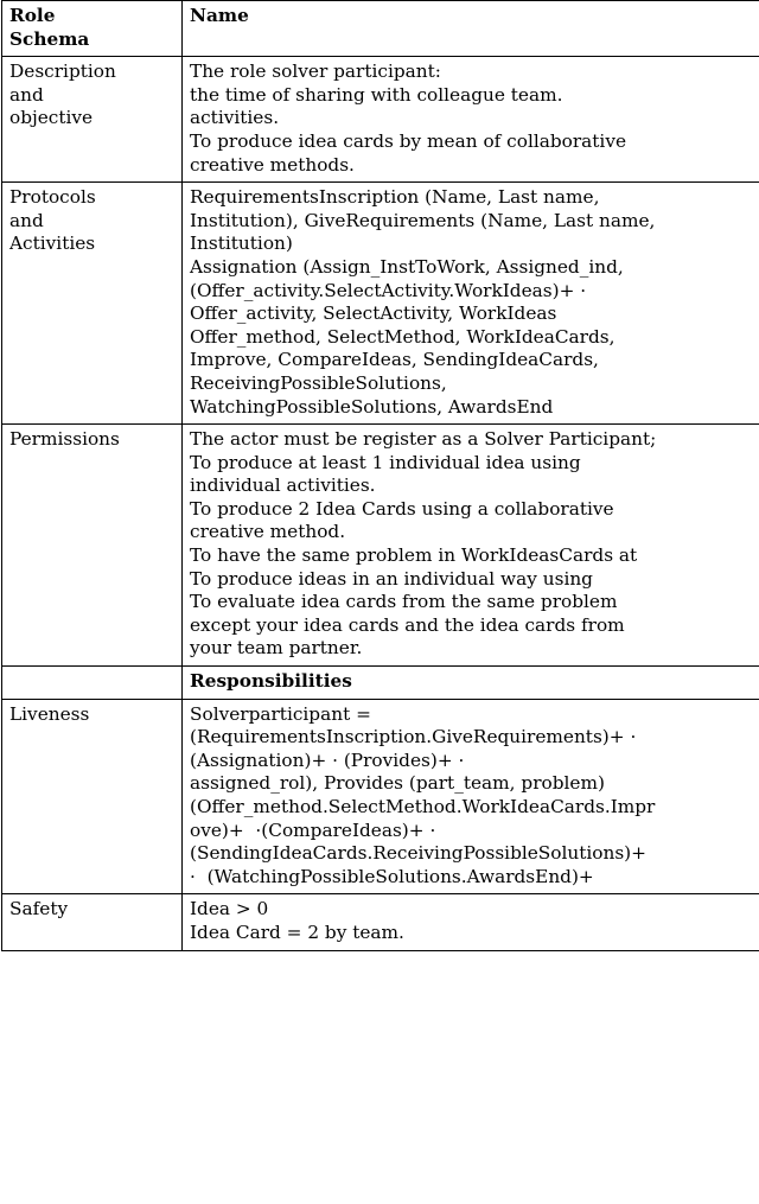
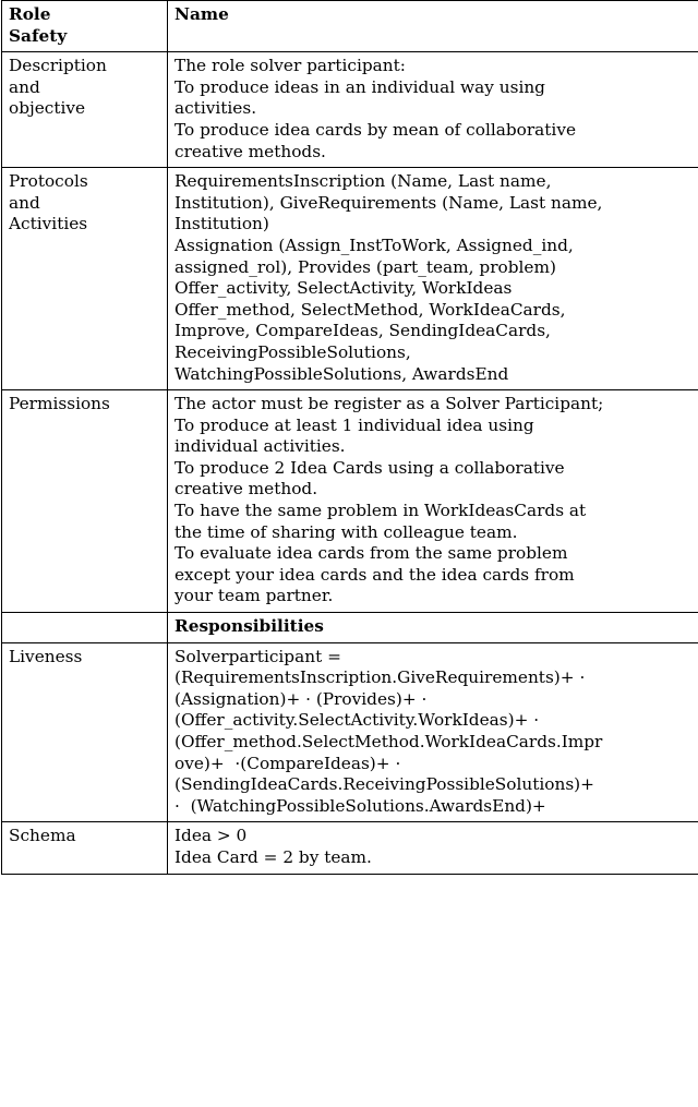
- RoleSchema	Name
+ RoleSafety	Name
- Descriptionandobjective	The role solver participant:the time of sharing with colleague team.activities.To produce idea cards by mean of collaborativecreative methods.
+ Descriptionandobjective	The role solver participant:To produce ideas in an individual way usingactivities.To produce idea cards by mean of collaborativecreative methods.
- ProtocolsandActivities	RequirementsInscription (Name, Last name,Institution), GiveRequirements (Name, Last name,Institution)Assignation (Assign_InstToWork, Assigned_ind,(Offer_activity.SelectActivity.WorkIdeas)+ ·Offer_activity, SelectActivity, WorkIdeasOffer_method, SelectMethod, WorkIdeaCards,Improve, CompareIdeas, SendingIdeaCards,ReceivingPossibleSolutions,WatchingPossibleSolutions, AwardsEnd
+ ProtocolsandActivities	RequirementsInscription (Name, Last name,Institution), GiveRequirements (Name, Last name,Institution)Assignation (Assign_InstToWork, Assigned_ind,assigned_rol), Provides (part_team, problem)Offer_activity, SelectActivity, WorkIdeasOffer_method, SelectMethod, WorkIdeaCards,Improve, CompareIdeas, SendingIdeaCards,ReceivingPossibleSolutions,WatchingPossibleSolutions, AwardsEnd
- Permissions	The actor must be register as a Solver Participant;To produce at least 1 individual idea usingindividual activities.To produce 2 Idea Cards using a collaborativecreative method.To have the same problem in WorkIdeasCards atTo produce ideas in an individual way usingTo evaluate idea cards from the same problemexcept your idea cards and the idea cards fromyour team partner.
+ Permissions	The actor must be register as a Solver Participant;To produce at least 1 individual idea usingindividual activities.To produce 2 Idea Cards using a collaborativecreative method.To have the same problem in WorkIdeasCards atthe time of sharing with colleague team.To evaluate idea cards from the same problemexcept your idea cards and the idea cards fromyour team partner.
  	Responsibilities
- Liveness	Solverparticipant =(RequirementsInscription.GiveRequirements)+ ·(Assignation)+ · (Provides)+ ·assigned_rol), Provides (part_team, problem)(Offer_method.SelectMethod.WorkIdeaCards.Improve)+ ·(CompareIdeas)+ ·(SendingIdeaCards.ReceivingPossibleSolutions)+· (WatchingPossibleSolutions.AwardsEnd)+
+ Liveness	Solverparticipant =(RequirementsInscription.GiveRequirements)+ ·(Assignation)+ · (Provides)+ ·(Offer_activity.SelectActivity.WorkIdeas)+ ·(Offer_method.SelectMethod.WorkIdeaCards.Improve)+ ·(CompareIdeas)+ ·(SendingIdeaCards.ReceivingPossibleSolutions)+· (WatchingPossibleSolutions.AwardsEnd)+
- Safety	Idea > 0Idea Card = 2 by team.
+ Schema	Idea > 0Idea Card = 2 by team.
